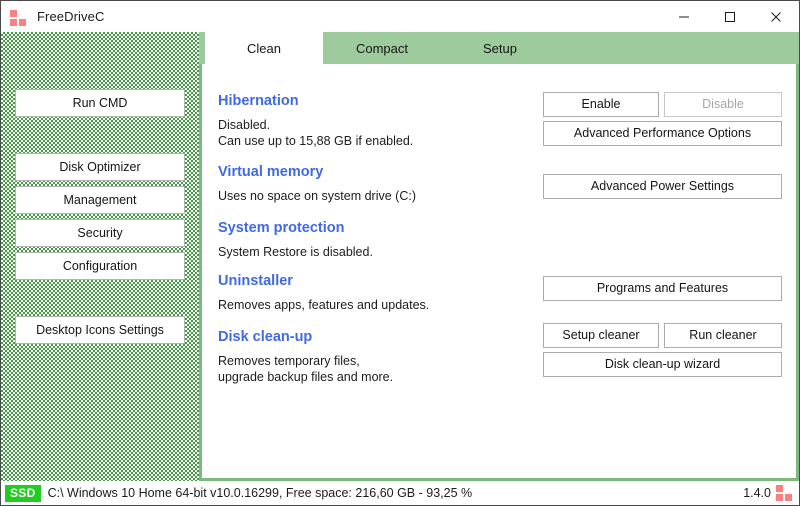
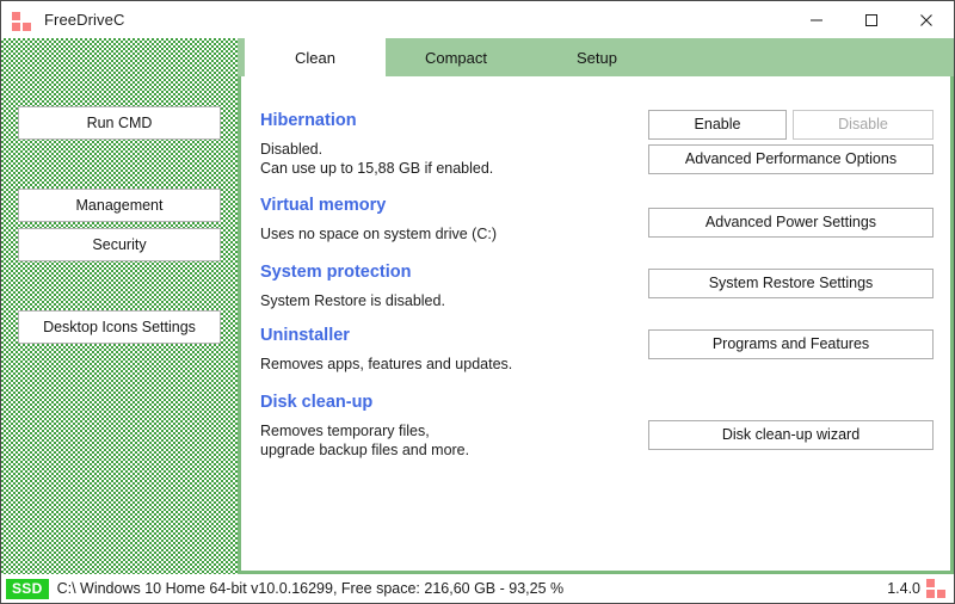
  FreeDriveC
  Run CMD
- Disk Optimizer
  Management
  Security
- Configuration
  Desktop Icons Settings
  Clean
  Compact
  Setup
  Hibernation
  Disabled.
  Can use up to 15,88 GB if enabled.
  Enable
  Disable
  Advanced Performance Options
  Virtual memory
  Uses no space on system drive (C:)
  Advanced Power Settings
  System protection
  System Restore is disabled.
+ System Restore Settings
  Uninstaller
  Removes apps, features and updates.
  Programs and Features
  Disk clean-up
  Removes temporary files,
  upgrade backup files and more.
- Setup cleaner
- Run cleaner
  Disk clean-up wizard
  SSD
  C:\ Windows 10 Home 64-bit v10.0.16299, Free space: 216,60 GB - 93,25 %
  1.4.0
